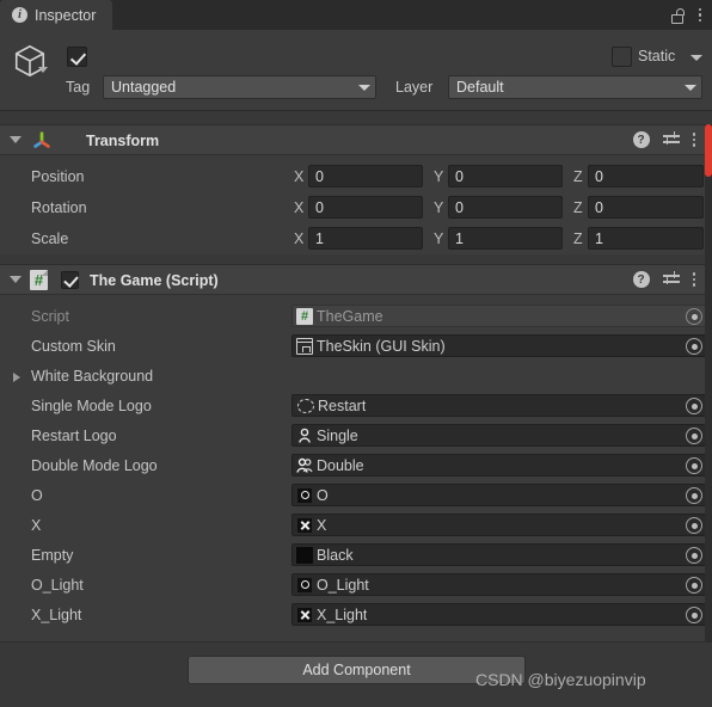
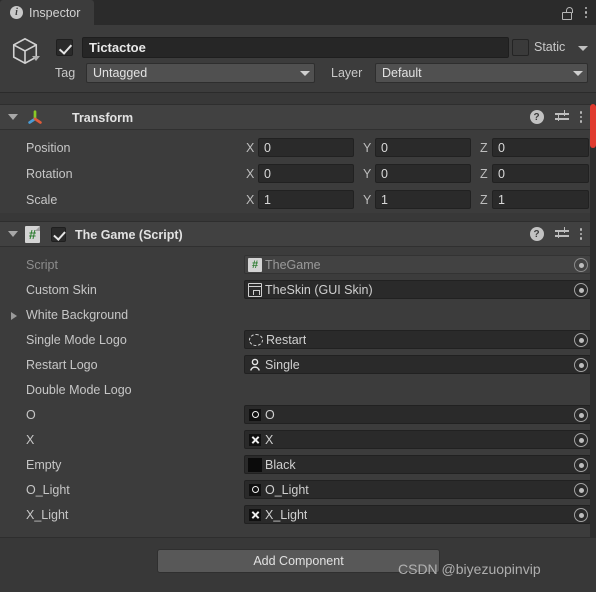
  i
  Inspector
+ Tictactoe
  Static
  Tag
  Untagged
  Layer
  Default
  Transform
  ?
  Position
  X
  0
  Y
  0
  Z
  0
  Rotation
  X
  0
  Y
  0
  Z
  0
  Scale
  X
  1
  Y
  1
  Z
  1
  #
  The Game (Script)
  ?
  Script
  TheGame
  Custom Skin
  TheSkin (GUI Skin)
  White Background
  Single Mode Logo
  Restart
  Restart Logo
  Single
  Double Mode Logo
- Double
  O
  O
  X
  X
  Empty
  Black
  O_Light
  O_Light
  X_Light
  X_Light
  Add Component
  CSDN @biyezuopinvip
